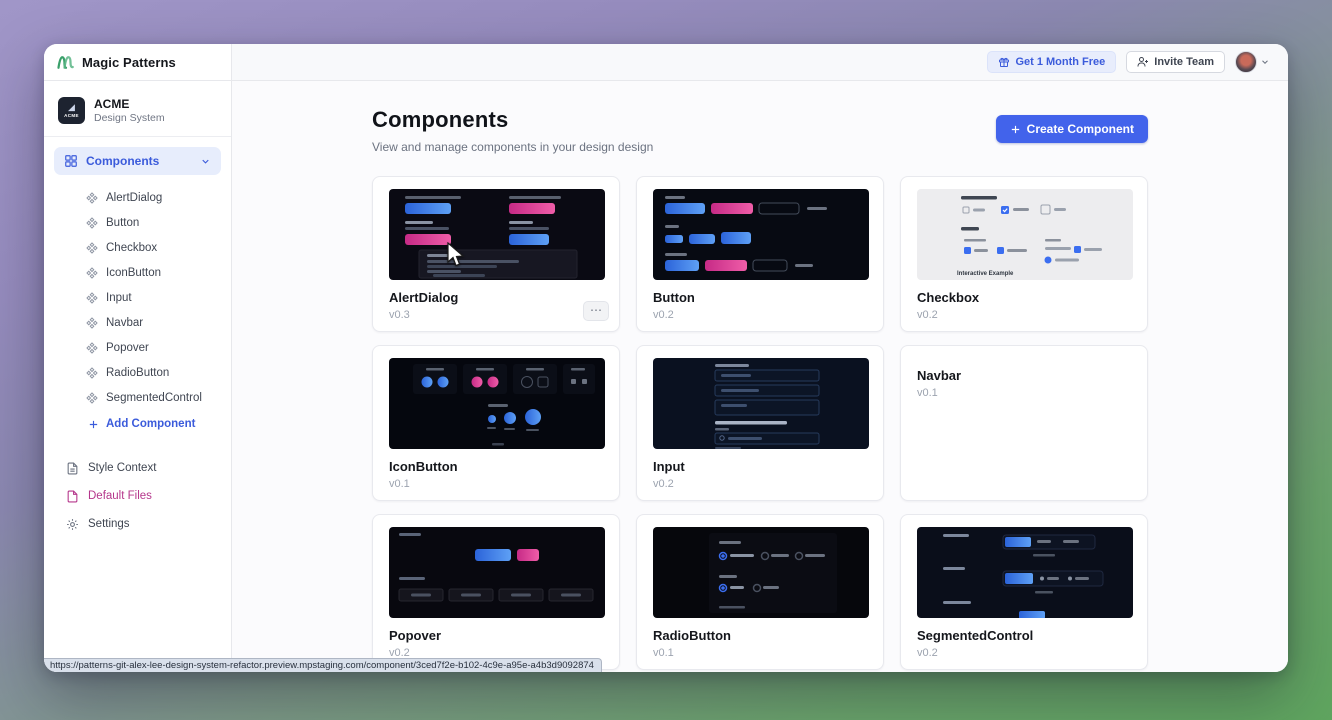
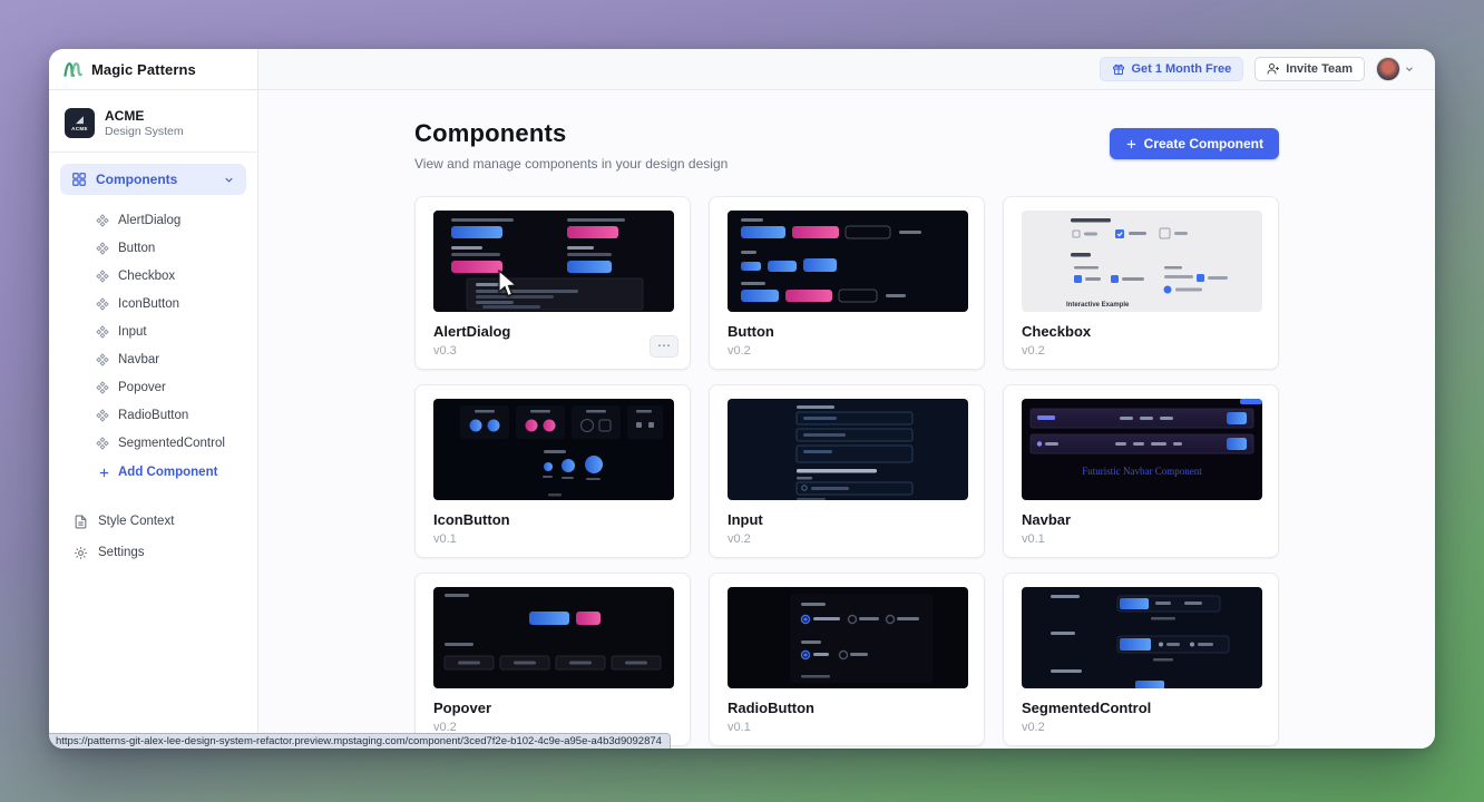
  Magic Patterns
  Get 1 Month Free
  Invite Team
  ◢
  ACME
  Design System
  Components
  AlertDialog
  Button
  Checkbox
  IconButton
  Input
  Navbar
  Popover
  RadioButton
  SegmentedControl
  Add Component
  Style Context
- Default Files
  Settings
  Components
  View and manage components in your design design
  Create Component
  AlertDialog
  v0.3
  ⋯
  Button
  v0.2
  Checkbox
  v0.2
  IconButton
  v0.1
  Input
  v0.2
+ Futuristic Navbar Component
  Navbar
  v0.1
  Popover
  v0.2
  RadioButton
  v0.1
  SegmentedControl
  v0.2
  https://patterns-git-alex-lee-design-system-refactor.preview.mpstaging.com/component/3ced7f2e-b102-4c9e-a95e-a4b3d9092874
